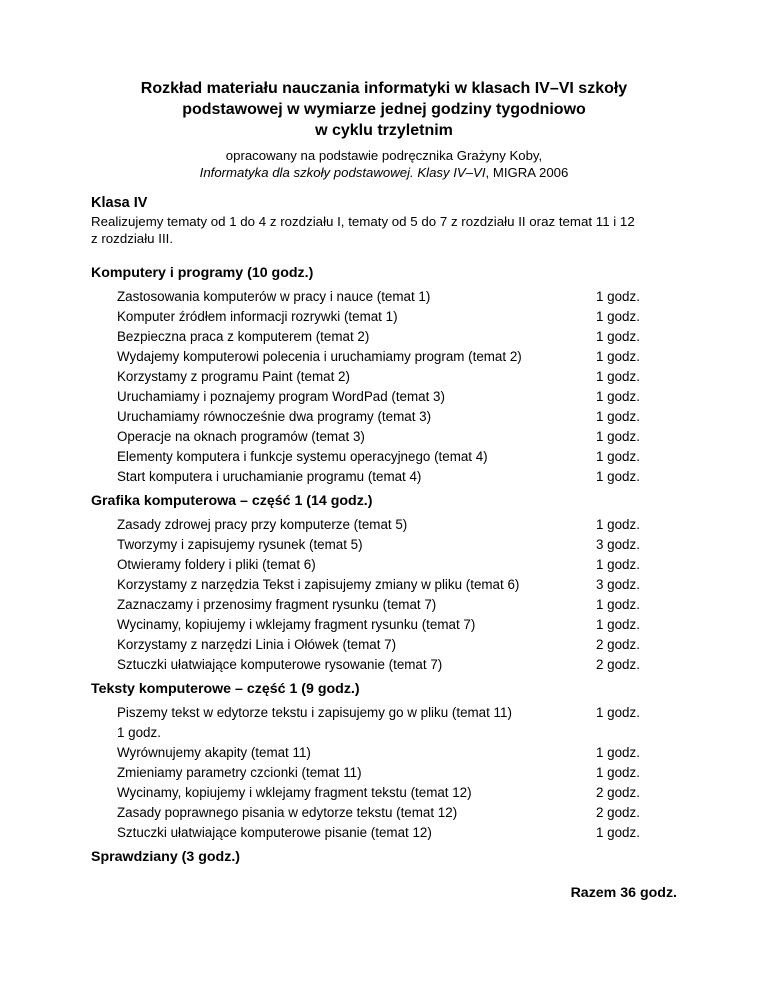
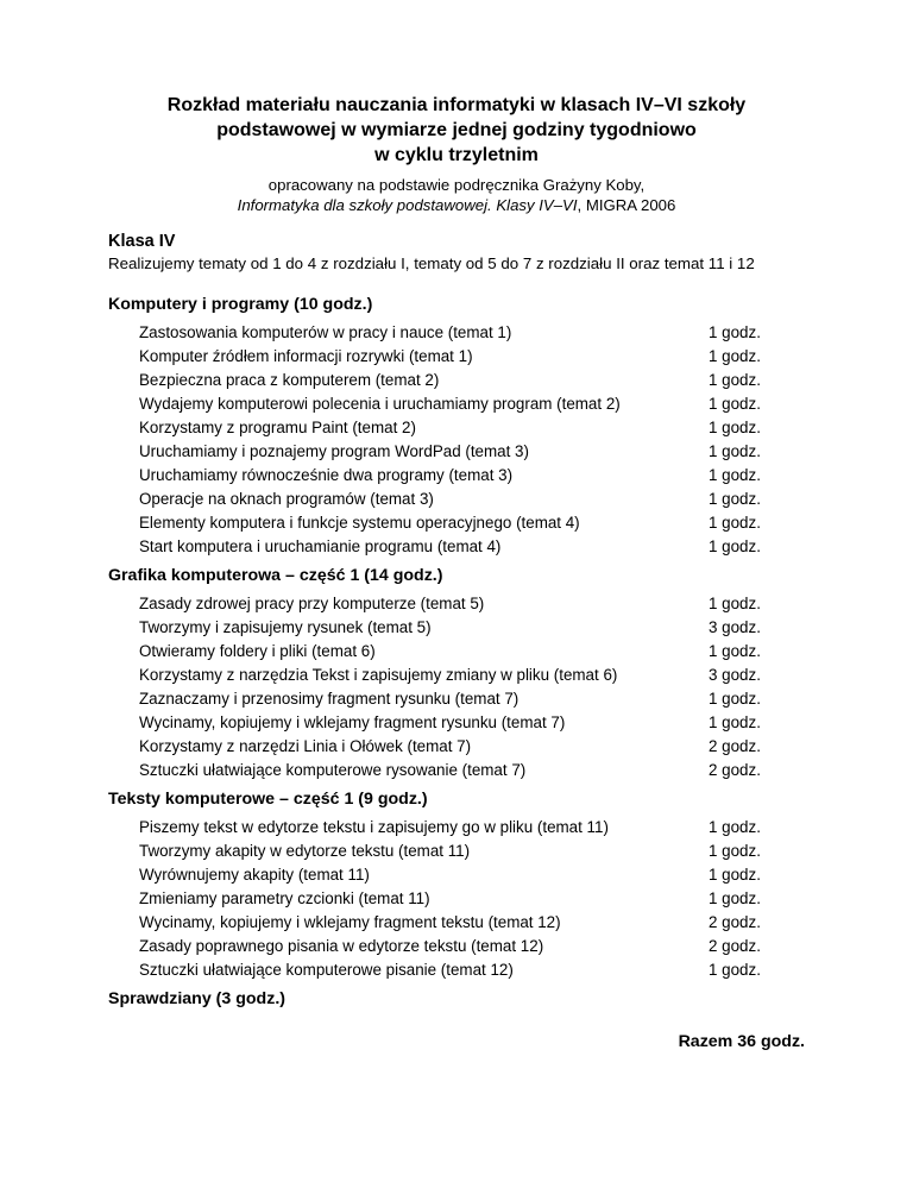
  Rozkład materiału nauczania informatyki w klasach IV–VI szkoły
  podstawowej w wymiarze jednej godziny tygodniowo
  w cyklu trzyletnim
  opracowany na podstawie podręcznika Grażyny Koby,
  Informatyka dla szkoły podstawowej. Klasy IV–VI, MIGRA 2006
  Klasa IV
  Realizujemy tematy od 1 do 4 z rozdziału I, tematy od 5 do 7 z rozdziału II oraz temat 11 i 12
- z rozdziału III.
  Komputery i programy (10 godz.)
  Zastosowania komputerów w pracy i nauce (temat 1)
  1 godz.
  Komputer źródłem informacji rozrywki (temat 1)
  1 godz.
  Bezpieczna praca z komputerem (temat 2)
  1 godz.
  Wydajemy komputerowi polecenia i uruchamiamy program (temat 2)
  1 godz.
  Korzystamy z programu Paint (temat 2)
  1 godz.
  Uruchamiamy i poznajemy program WordPad (temat 3)
  1 godz.
  Uruchamiamy równocześnie dwa programy (temat 3)
  1 godz.
  Operacje na oknach programów (temat 3)
  1 godz.
  Elementy komputera i funkcje systemu operacyjnego (temat 4)
  1 godz.
  Start komputera i uruchamianie programu (temat 4)
  1 godz.
  Grafika komputerowa – część 1 (14 godz.)
  Zasady zdrowej pracy przy komputerze (temat 5)
  1 godz.
  Tworzymy i zapisujemy rysunek (temat 5)
  3 godz.
  Otwieramy foldery i pliki (temat 6)
  1 godz.
  Korzystamy z narzędzia Tekst i zapisujemy zmiany w pliku (temat 6)
  3 godz.
  Zaznaczamy i przenosimy fragment rysunku (temat 7)
  1 godz.
  Wycinamy, kopiujemy i wklejamy fragment rysunku (temat 7)
  1 godz.
  Korzystamy z narzędzi Linia i Ołówek (temat 7)
  2 godz.
  Sztuczki ułatwiające komputerowe rysowanie (temat 7)
  2 godz.
  Teksty komputerowe – część 1 (9 godz.)
  Piszemy tekst w edytorze tekstu i zapisujemy go w pliku (temat 11)
  1 godz.
+ Tworzymy akapity w edytorze tekstu (temat 11)
  1 godz.
  Wyrównujemy akapity (temat 11)
  1 godz.
  Zmieniamy parametry czcionki (temat 11)
  1 godz.
  Wycinamy, kopiujemy i wklejamy fragment tekstu (temat 12)
  2 godz.
  Zasady poprawnego pisania w edytorze tekstu (temat 12)
  2 godz.
  Sztuczki ułatwiające komputerowe pisanie (temat 12)
  1 godz.
  Sprawdziany (3 godz.)
  Razem 36 godz.
